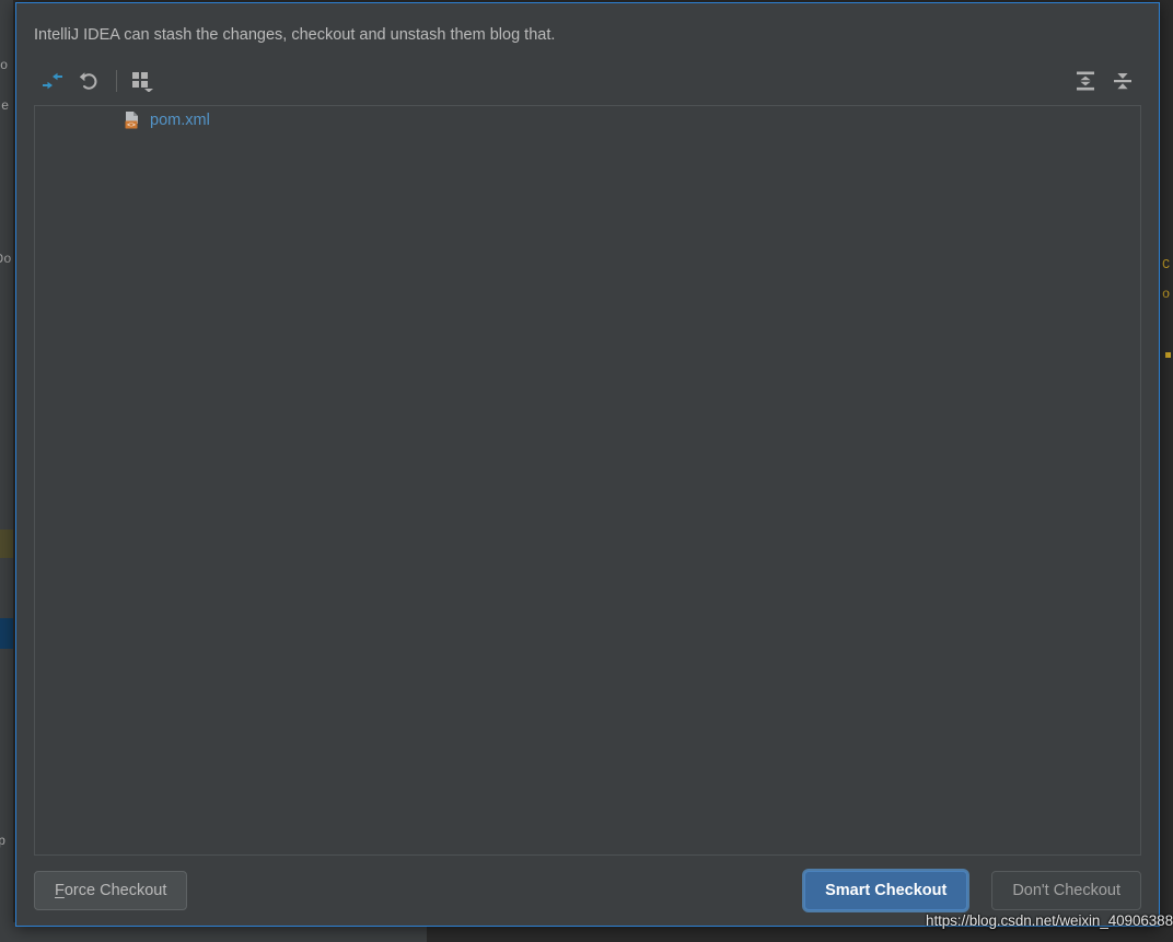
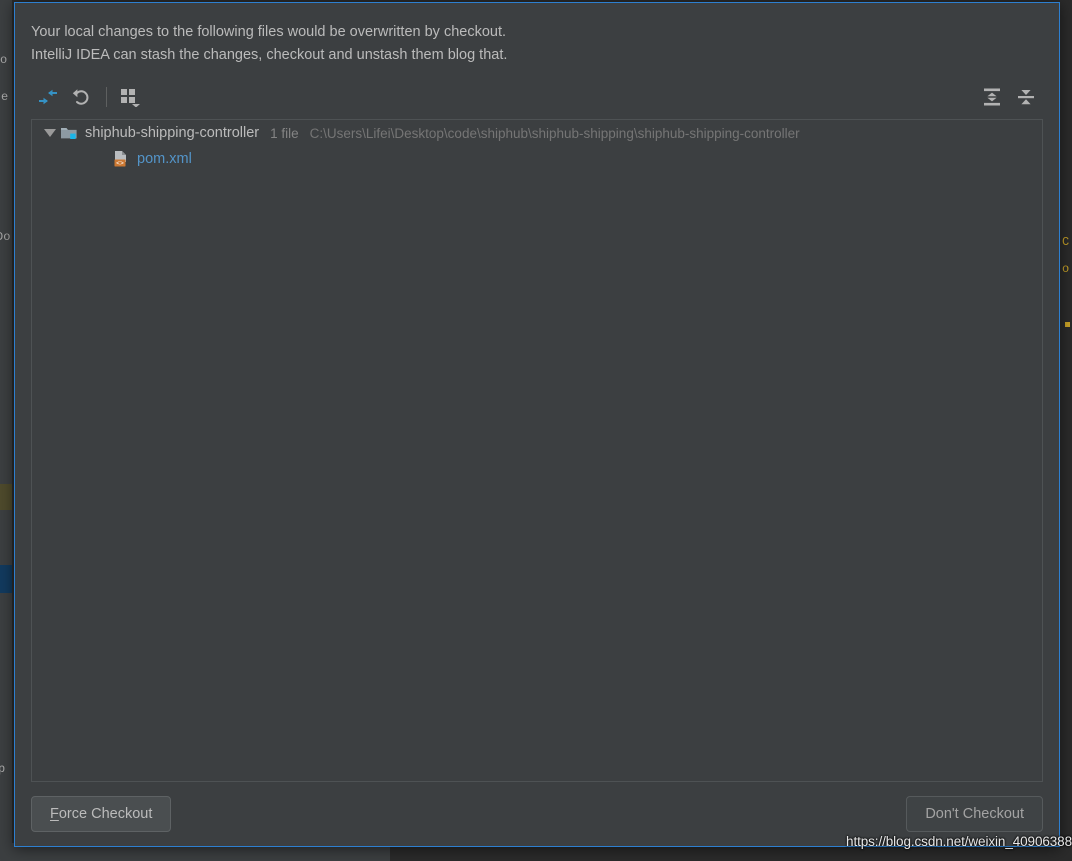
  o
  e
  C
  o
  p
+ Your local changes to the following files would be overwritten by checkout.
  IntelliJ IDEA can stash the changes, checkout and unstash them blog that.
+ shiphub-shipping-controller
+ 1 file
+ C:\Users\Lifei\Desktop\code\shiphub\shiphub-shipping\shiphub-shipping-controller
  pom.xml
  F
  orce Checkout
- Smart Checkout
  Don't Checkout
  https://blog.csdn.net/weixin_40906388
